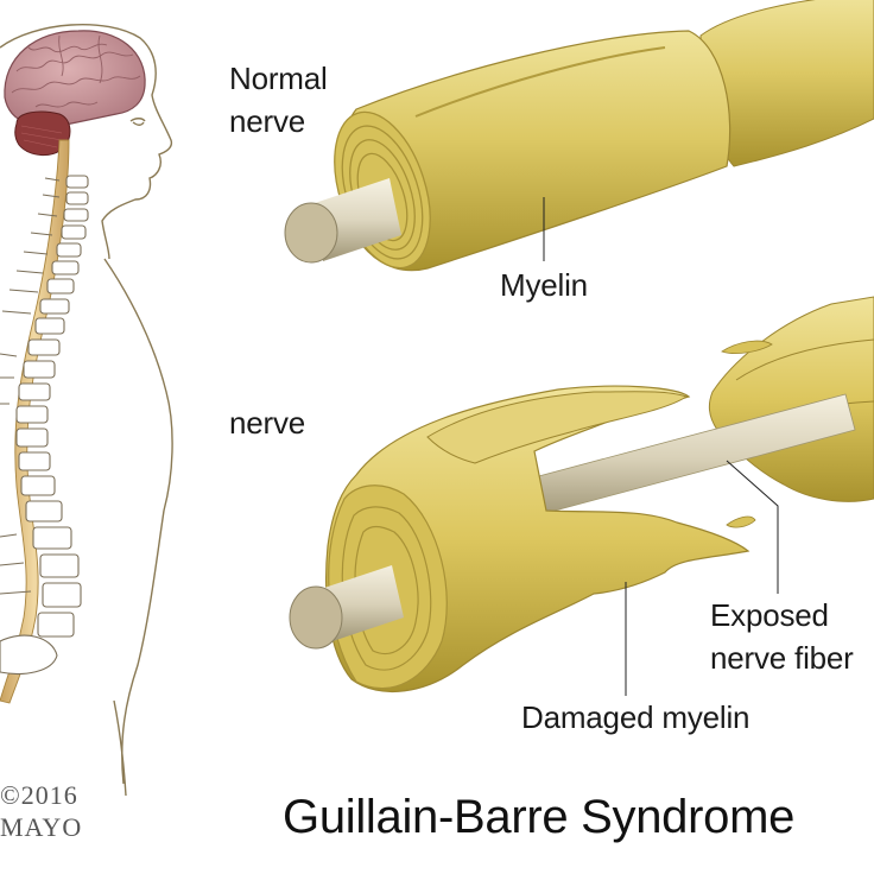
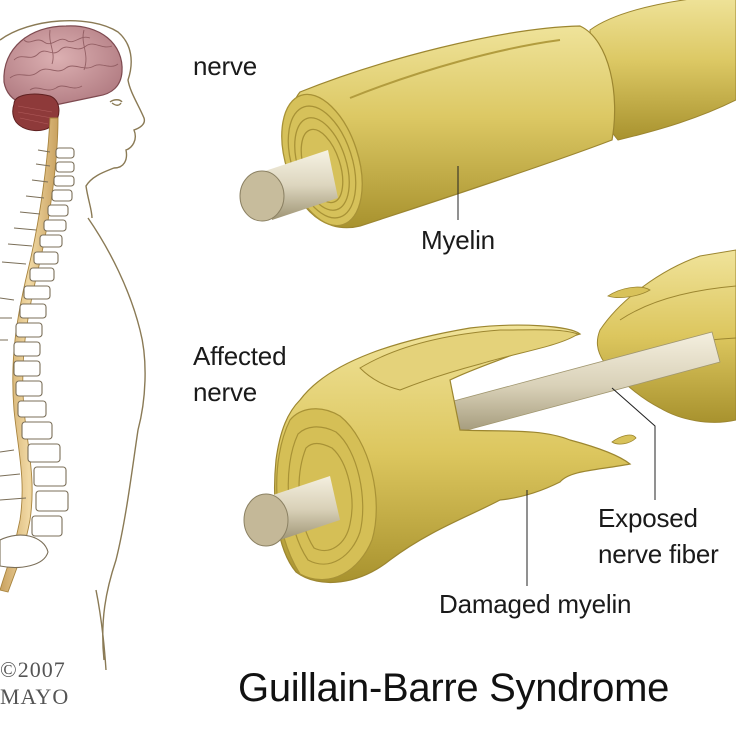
- Normal
  nerve
  Myelin
+ Affected
  nerve
  Exposed
  nerve fiber
  Damaged myelin
  Guillain-Barre Syndrome
- ©2016
+ ©2007
  MAYO
